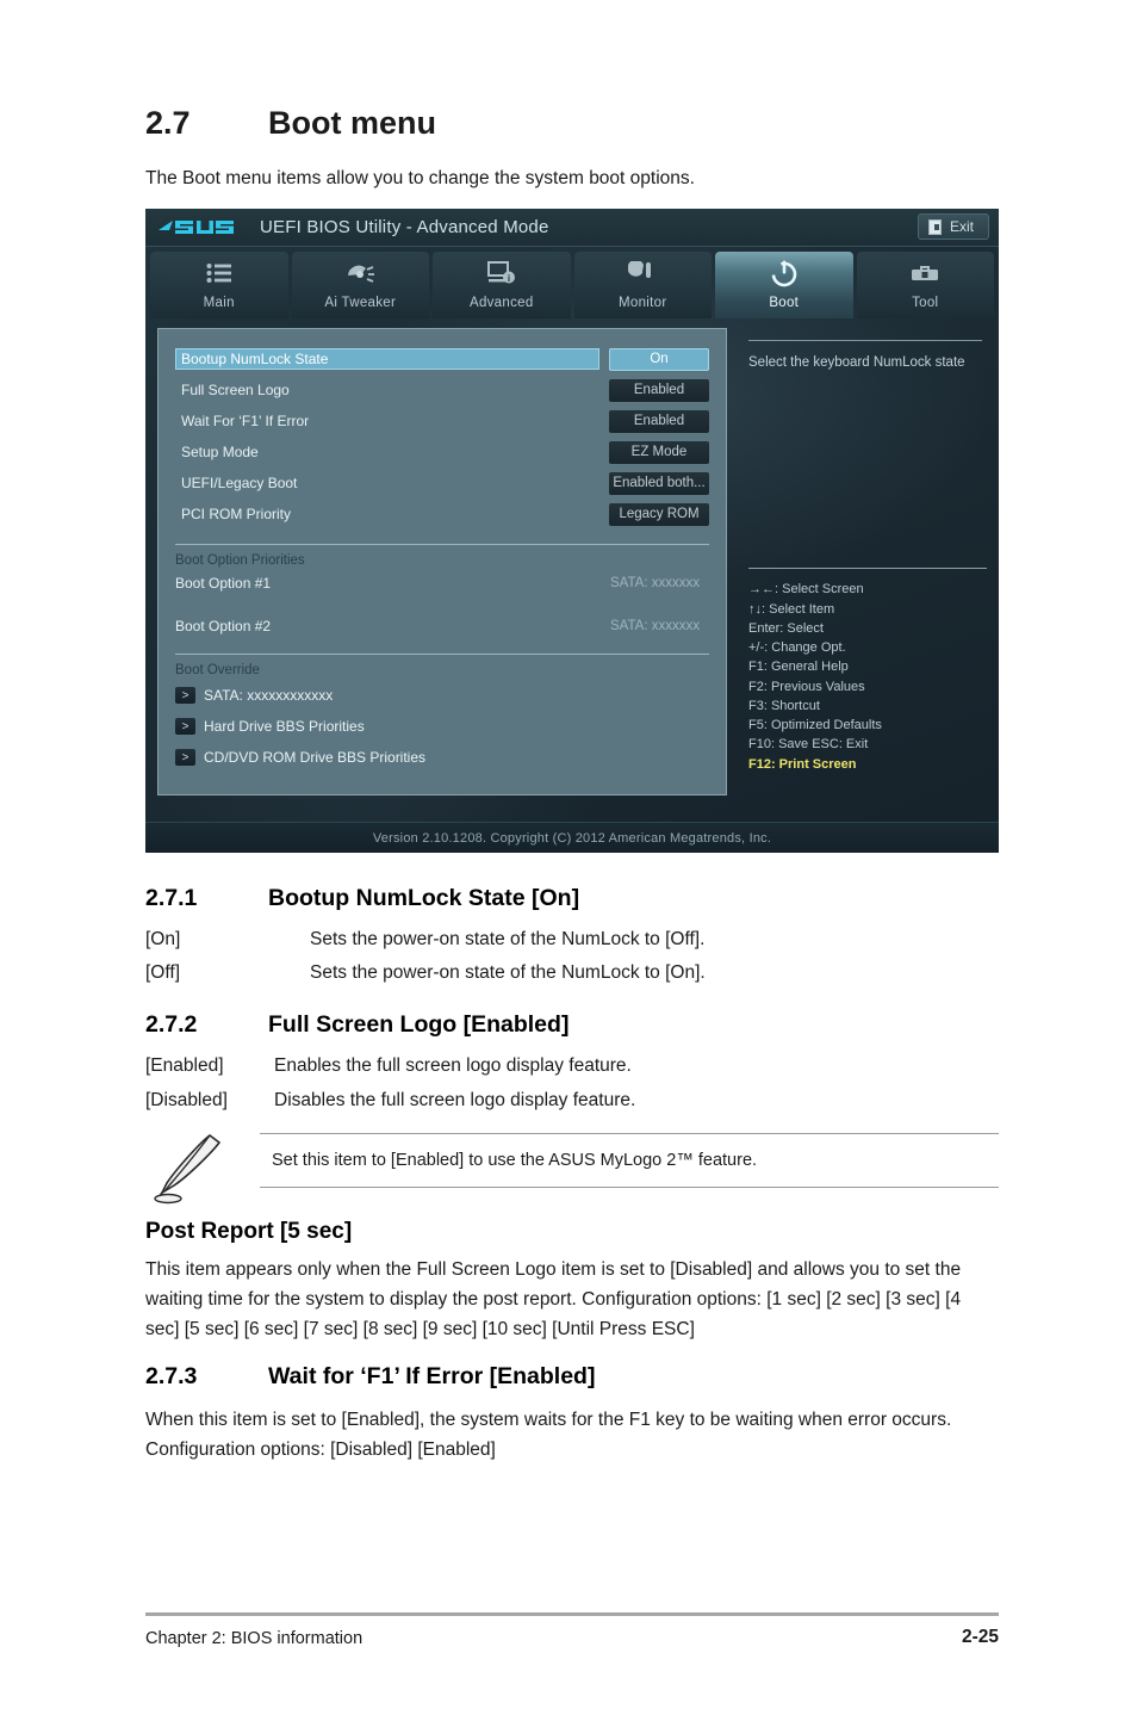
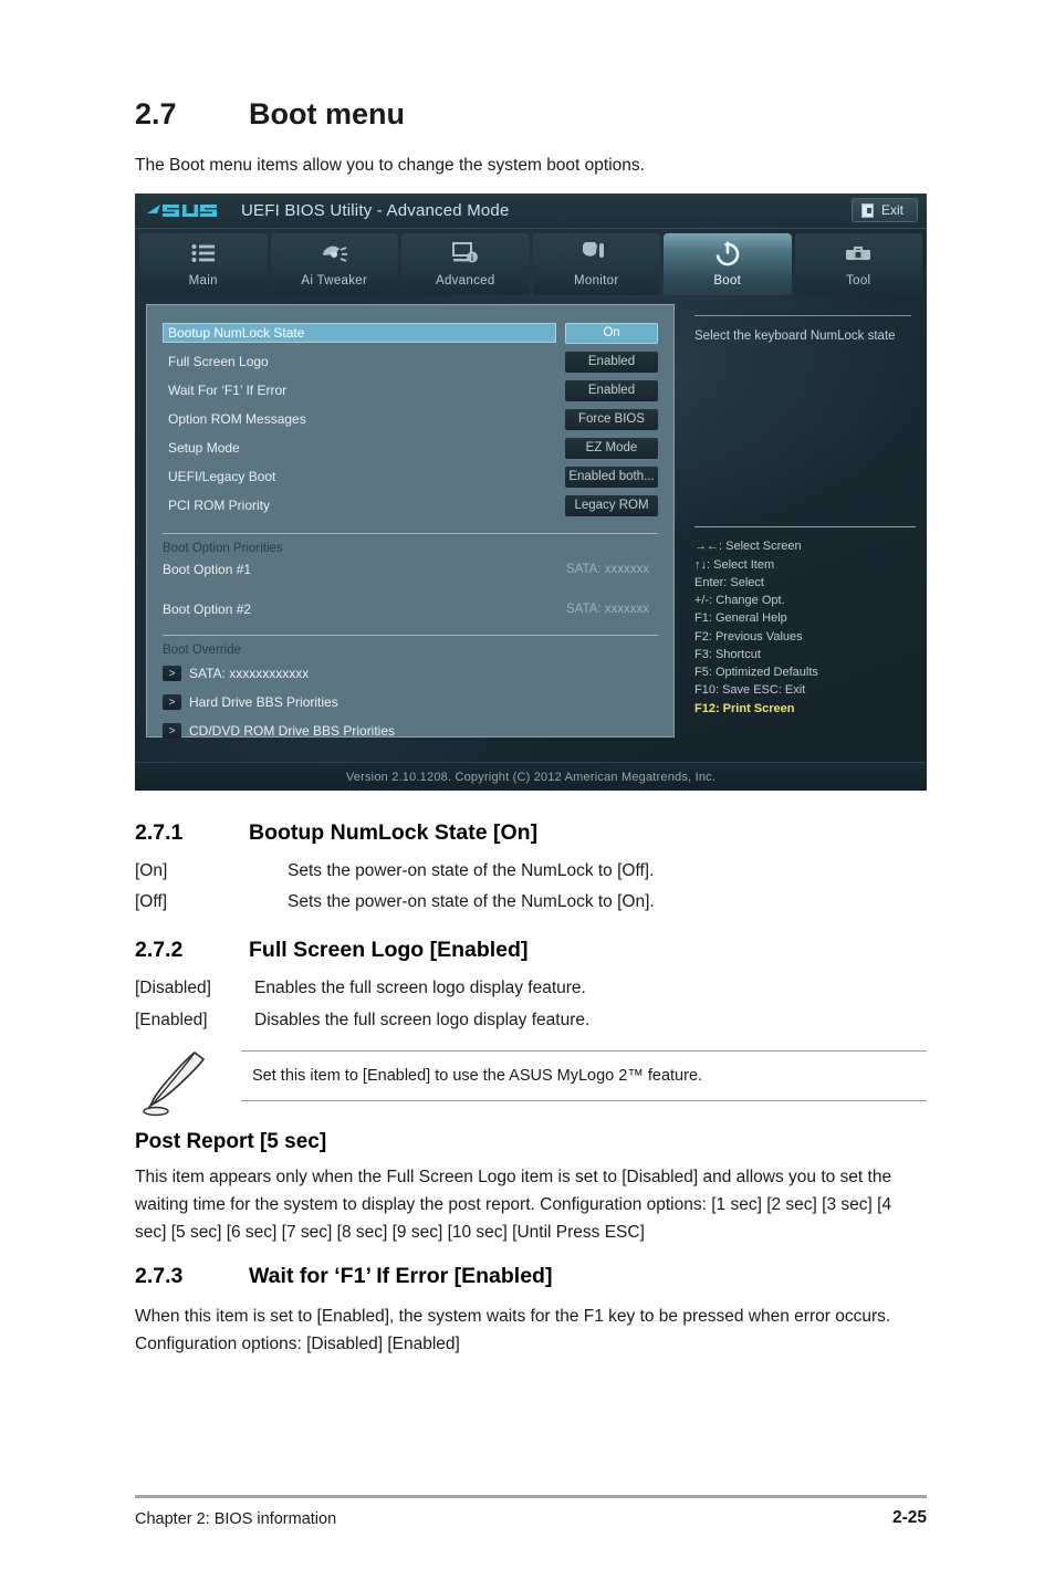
  2.7
  Boot menu
  The Boot menu items allow you to change the system boot options.
  UEFI BIOS Utility - Advanced Mode
  Exit
  Main
  Ai Tweaker
  i
  Advanced
  Monitor
  Boot
  Tool
  Bootup NumLock State
  On
  Full Screen Logo
  Enabled
  Wait For ‘F1’ If Error
  Enabled
+ Option ROM Messages
+ Force BIOS
  Setup Mode
  EZ Mode
  UEFI/Legacy Boot
  Enabled both...
  PCI ROM Priority
  Legacy ROM
  Boot Option Priorities
  Boot Option #1
  SATA: xxxxxxx
  Boot Option #2
  SATA: xxxxxxx
  Boot Override
  >
  SATA: xxxxxxxxxxxx
  >
  Hard Drive BBS Priorities
  >
  CD/DVD ROM Drive BBS Priorities
  Select the keyboard NumLock state
  →←: Select Screen
  ↑↓: Select Item
  Enter: Select
  +/-: Change Opt.
  F1: General Help
  F2: Previous Values
  F3: Shortcut
  F5: Optimized Defaults
  F10: Save ESC: Exit
  F12: Print Screen
  Version 2.10.1208. Copyright (C) 2012 American Megatrends, Inc.
  2.7.1
  Bootup NumLock State [On]
  [On]
  Sets the power-on state of the NumLock to [Off].
  [Off]
  Sets the power-on state of the NumLock to [On].
  2.7.2
  Full Screen Logo [Enabled]
- [Enabled]
+ [Disabled]
  Enables the full screen logo display feature.
- [Disabled]
+ [Enabled]
  Disables the full screen logo display feature.
  Set this item to [Enabled] to use the ASUS MyLogo 2™ feature.
  Post Report [5 sec]
  This item appears only when the Full Screen Logo item is set to [Disabled] and allows you to set the waiting time for the system to display the post report. Configuration options: [1 sec] [2 sec] [3 sec] [4 sec] [5 sec] [6 sec] [7 sec] [8 sec] [9 sec] [10 sec] [Until Press ESC]
  2.7.3
  Wait for ‘F1’ If Error [Enabled]
- When this item is set to [Enabled], the system waits for the F1 key to be waiting when error occurs. Configuration options: [Disabled] [Enabled]
+ When this item is set to [Enabled], the system waits for the F1 key to be pressed when error occurs. Configuration options: [Disabled] [Enabled]
  Chapter 2: BIOS information
  2-25
